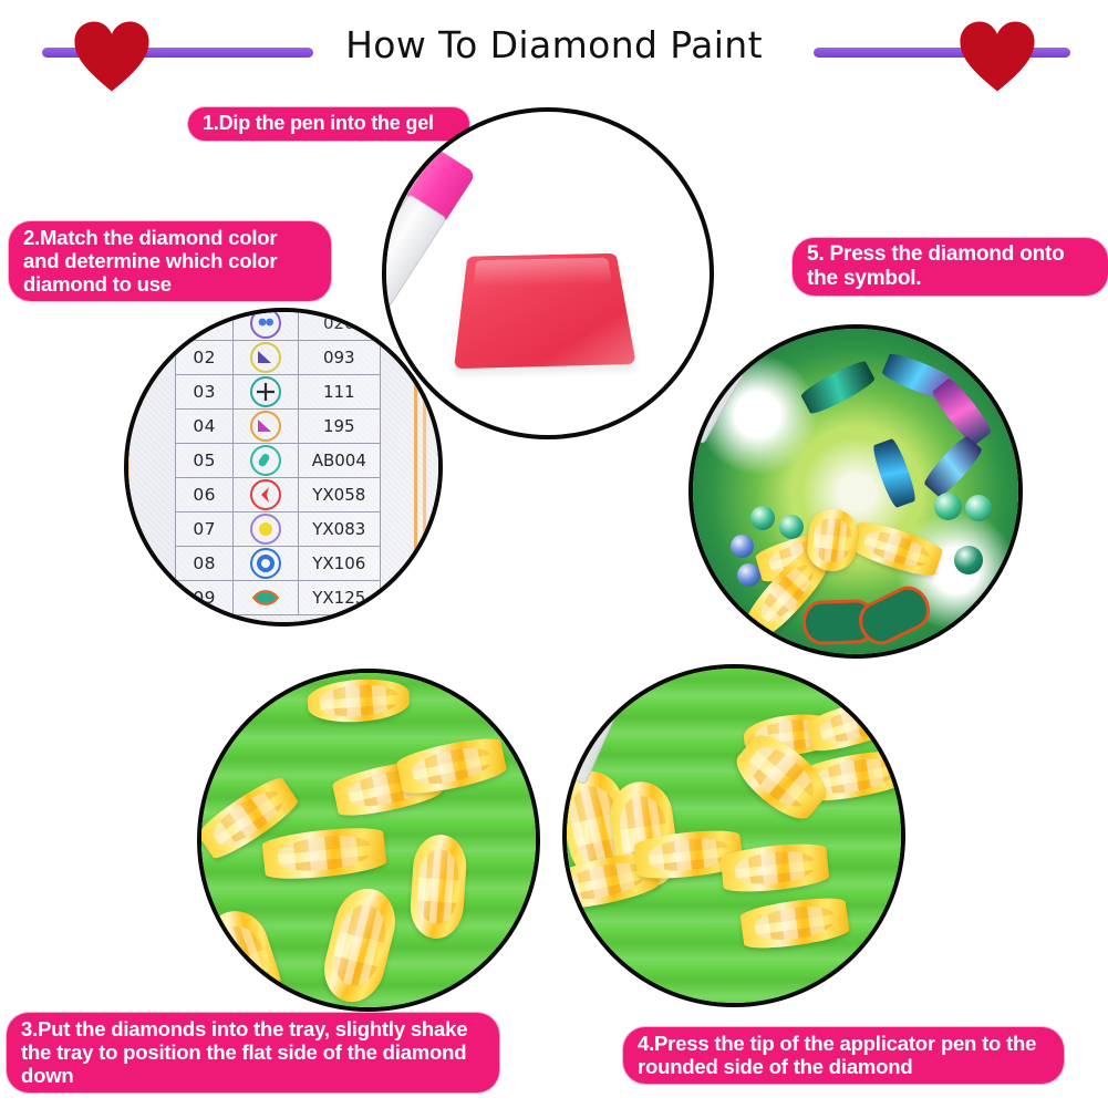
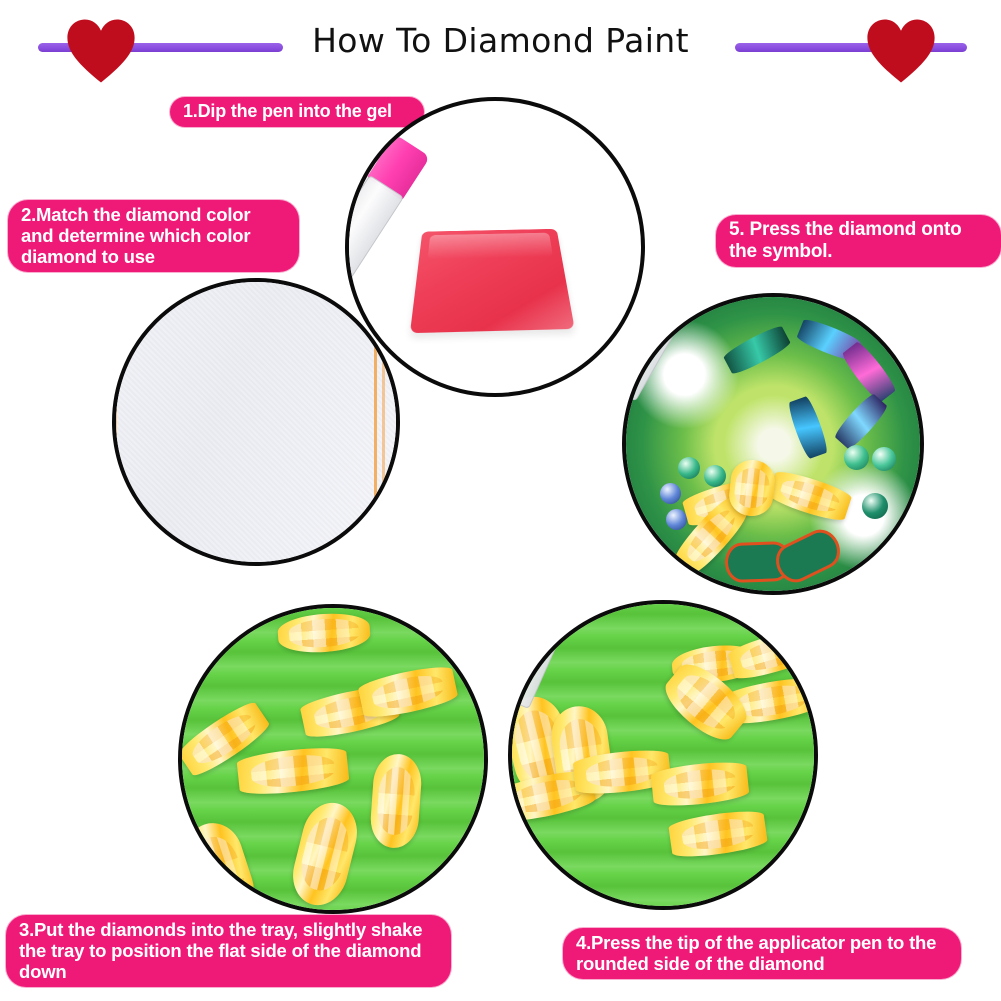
  How To Diamond Paint
  1.Dip the pen into the gel
  2.Match the diamond color and determine which color diamond to use
- 		020
- 02		093
- 03		111
- 04		195
- 05		AB004
- 06		YX058
- 07		YX083
- 08		YX106
- 09		YX125
  5. Press the diamond onto the symbol.
  3.Put the diamonds into the tray, slightly shake the tray to position the flat side of the diamond down
  4.Press the tip of the applicator pen to the rounded side of the diamond
